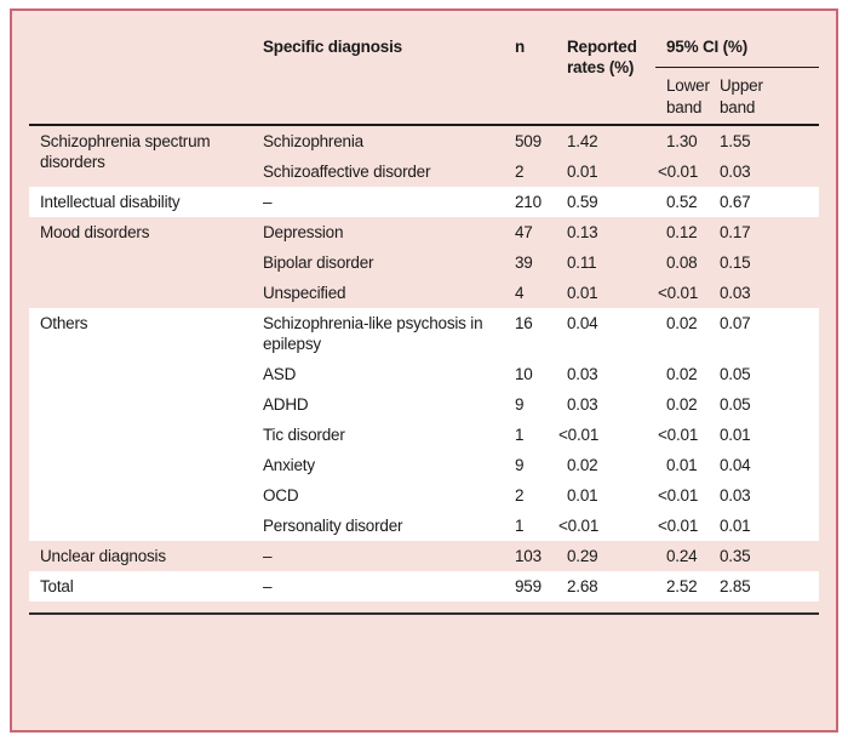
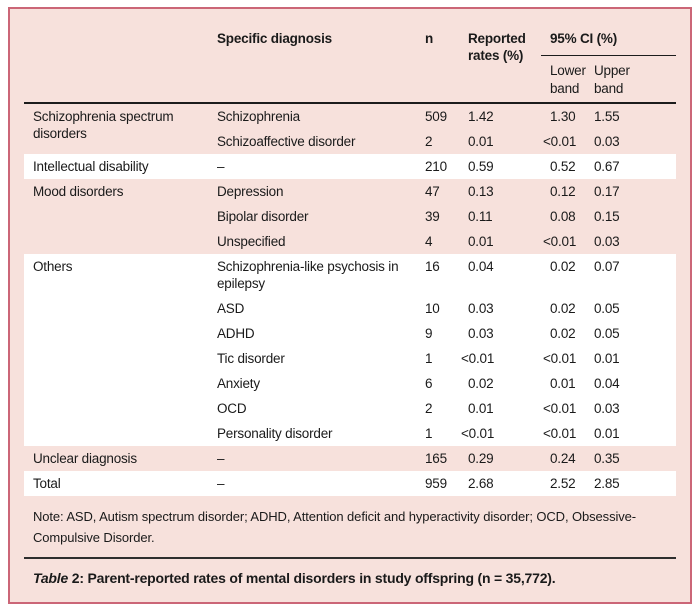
  	Specific diagnosis	n	Reported rates (%)	95% CI (%)
  Lower band	Upper band
  Schizophrenia spectrum disorders	Schizophrenia	509	1.42	1.30	1.55
  Schizoaffective disorder	2	0.01	<0.01	0.03
  Intellectual disability	–	210	0.59	0.52	0.67
  Mood disorders	Depression	47	0.13	0.12	0.17
  Bipolar disorder	39	0.11	0.08	0.15
  Unspecified	4	0.01	<0.01	0.03
  Others	Schizophrenia-like psychosis in epilepsy	16	0.04	0.02	0.07
  ASD	10	0.03	0.02	0.05
  ADHD	9	0.03	0.02	0.05
  Tic disorder	1	<0.01	<0.01	0.01
- Anxiety	9	0.02	0.01	0.04
+ Anxiety	6	0.02	0.01	0.04
  OCD	2	0.01	<0.01	0.03
  Personality disorder	1	<0.01	<0.01	0.01
- Unclear diagnosis	–	103	0.29	0.24	0.35
+ Unclear diagnosis	–	165	0.29	0.24	0.35
  Total	–	959	2.68	2.52	2.85
+ Note: ASD, Autism spectrum disorder; ADHD, Attention deficit and hyperactivity disorder; OCD, Obsessive-Compulsive Disorder.
+ Table 2: Parent-reported rates of mental disorders in study offspring (n = 35,772).
